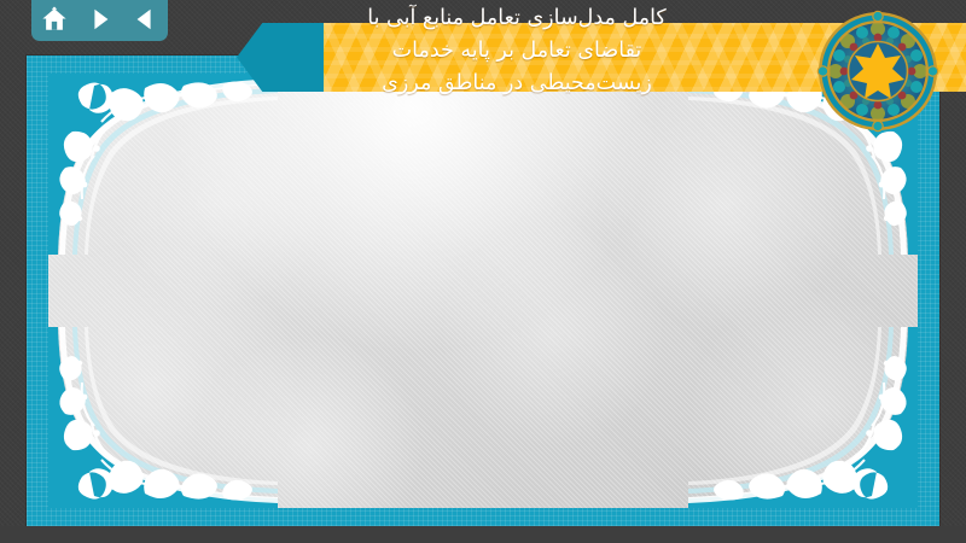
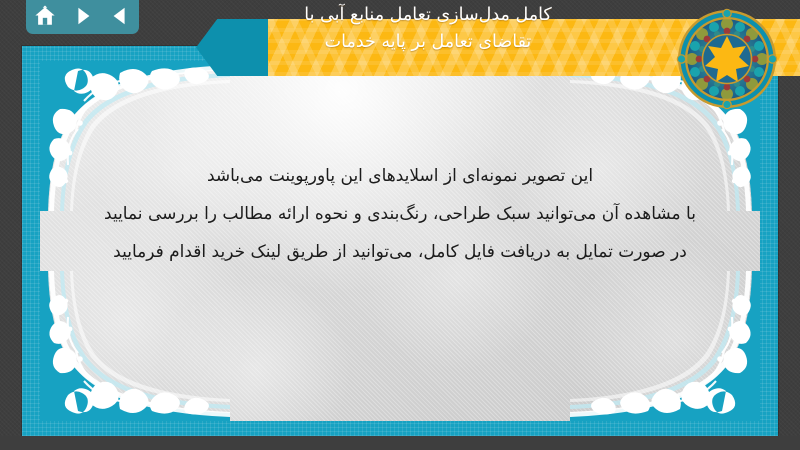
+ این تصویر نمونه‌ای از اسلایدهای این پاورپوینت می‌باشد
+ با مشاهده آن میتوانید سبک طراحی، رنگ‌بندی و نحوه ارائه مطالب را بررسی نمایید
+ در صورت تمایل به دریافت فایل کامل، می‌توانید از طریق لینک خرید اقدام فرمایید
  کامل مدل‌سازی تعامل منابع آبی با
  تقاضای تعامل بر پایه خدمات
- زیست‌محیطی در مناطق مرزی
